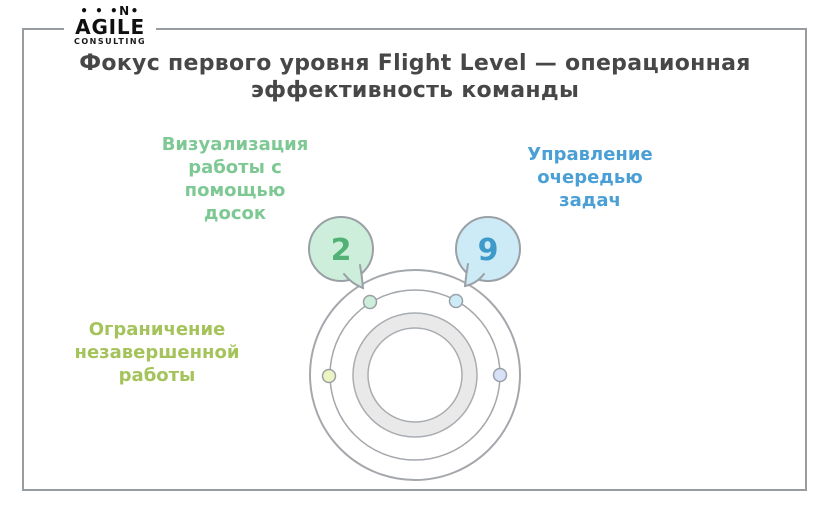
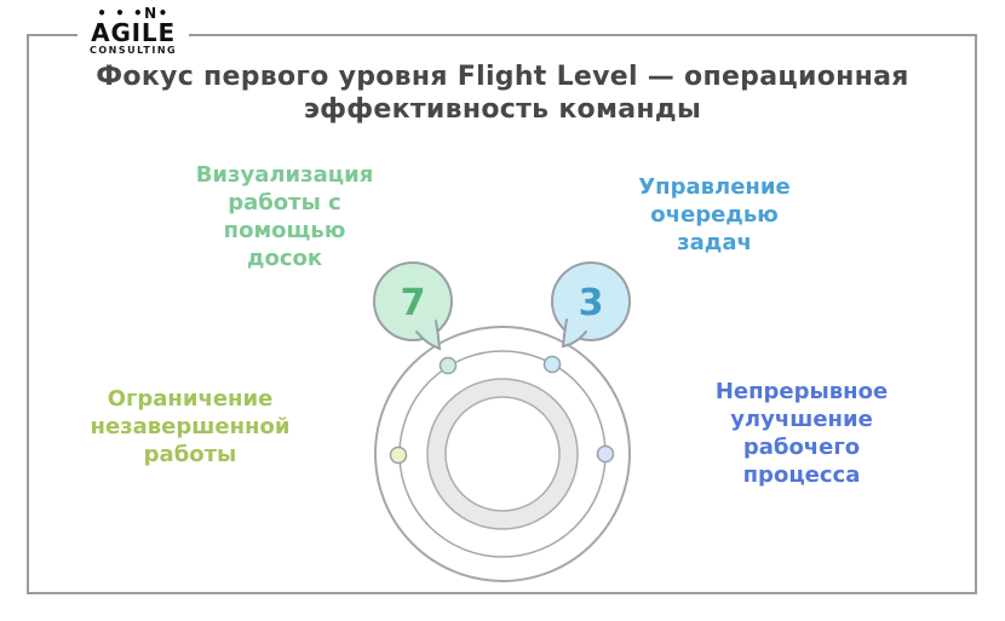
  • • •N•
  AGILE
  CONSULTING
  Фокус первого уровня Flight Level — операционная
  эффективность команды
  Ограничение
  незавершенной
  работы
  Визуализация
  работы с
  помощью
  досок
  Управление
  очередью
  задач
+ Непрерывное
+ улучшение
+ рабочего
+ процесса
- 2
+ 7
- 9
+ 3
